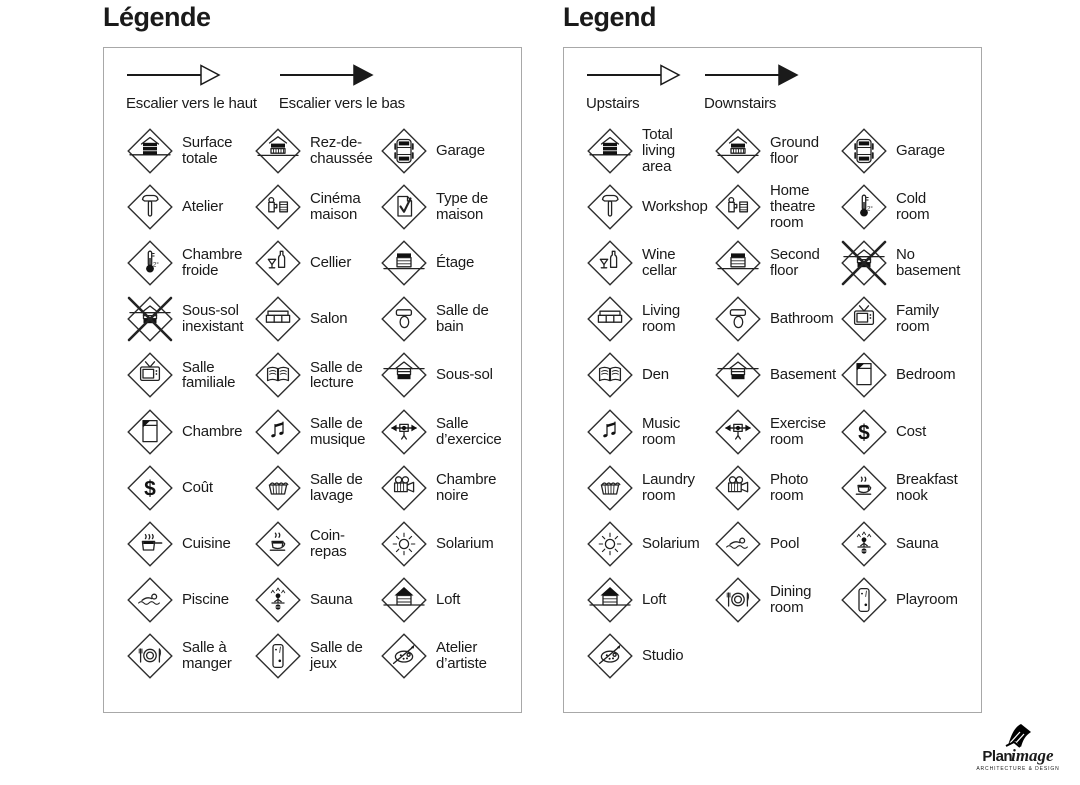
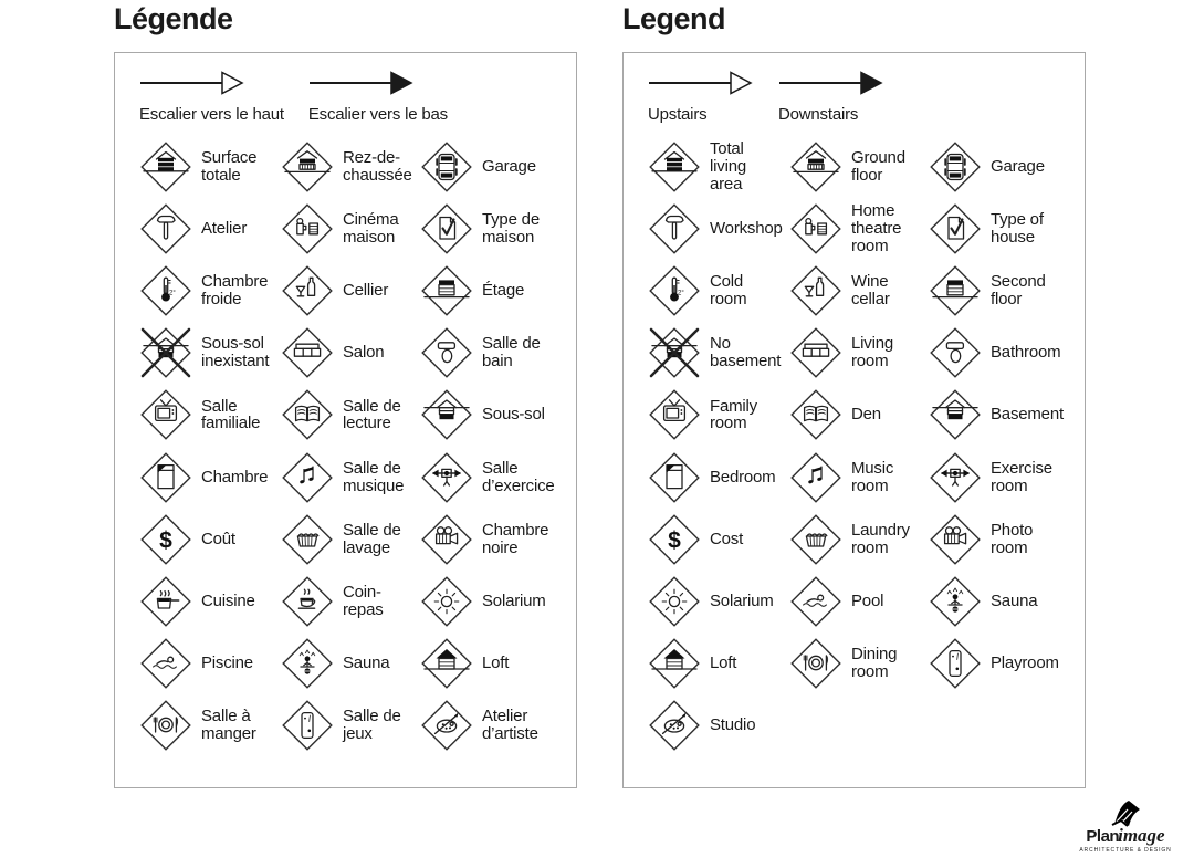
  Légende
  Escalier vers le haut
  Escalier vers le bas
  Surface
  totale
  Rez-de-
  chaussée
  Garage
  Atelier
  Cinéma
  maison
  Type de
  maison
  Chambre
  froide
  Cellier
  Étage
  Sous-sol
  inexistant
  Salon
  Salle de
  bain
  Salle
  familiale
  Salle de
  lecture
  Sous-sol
  Chambre
  Salle de
  musique
  Salle
  d’exercice
  $
  Coût
  Salle de
  lavage
  Chambre
  noire
  Cuisine
  Coin-
  repas
  Solarium
  Piscine
  Sauna
  Loft
  Salle à
  manger
  Salle de
  jeux
  Atelier
  d’artiste
  Legend
  Upstairs
  Downstairs
  Total
  living
  area
  Ground
  floor
  Garage
  Workshop
  Home
  theatre
  room
+ Type of
+ house
  Cold
  room
  Wine
  cellar
  Second
  floor
  No
  basement
  Living
  room
  Bathroom
  Family
  room
  Den
  Basement
  Bedroom
  Music
  room
  Exercise
  room
  $
  Cost
  Laundry
  room
  Photo
  room
- Breakfast
- nook
  Solarium
  Pool
  Sauna
  Loft
  Dining
  room
  Playroom
  Studio
  Planimage
